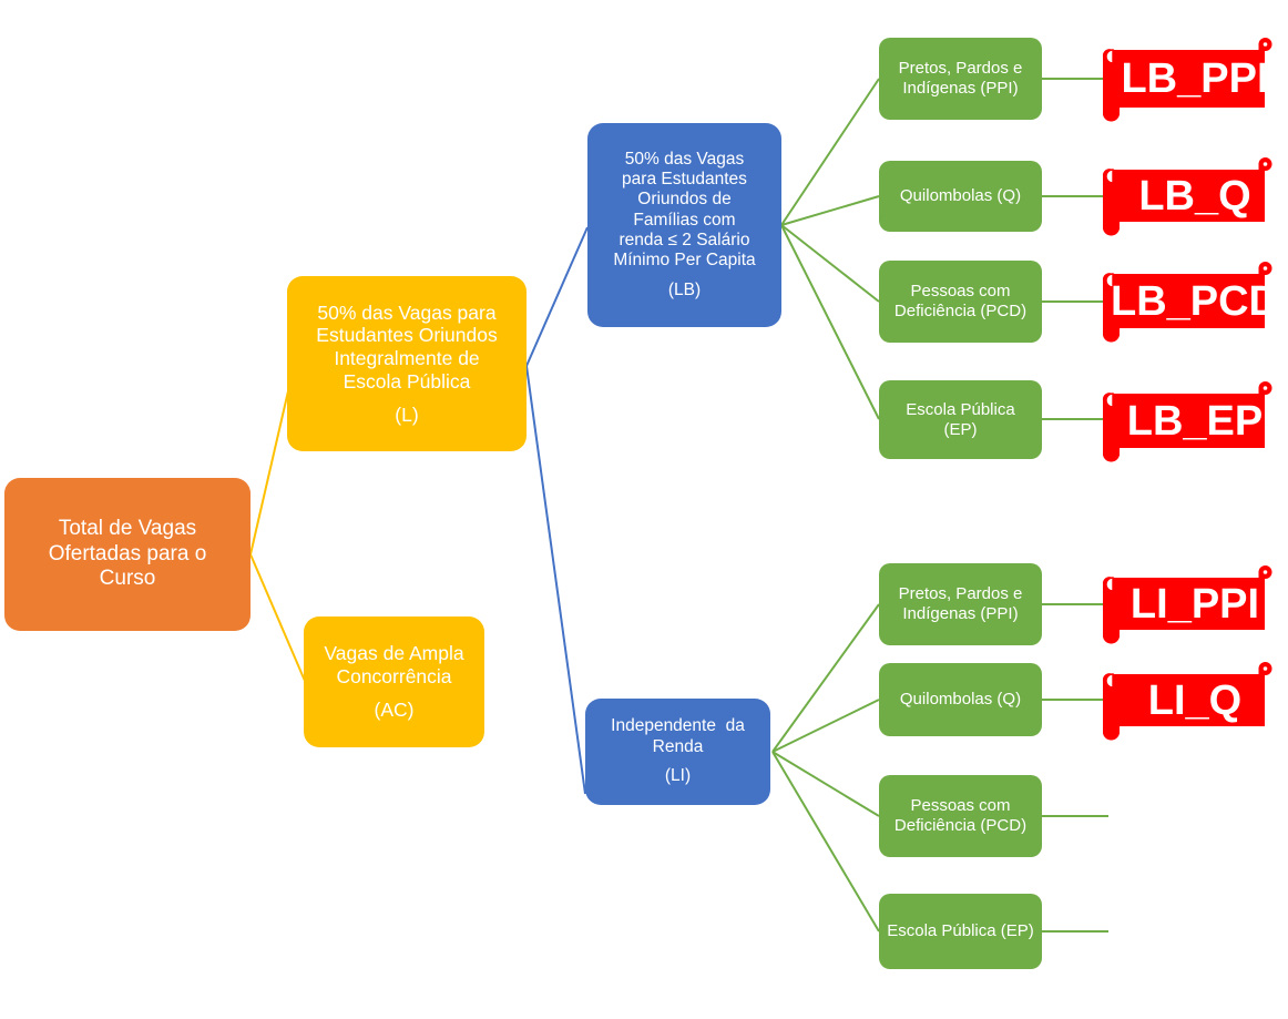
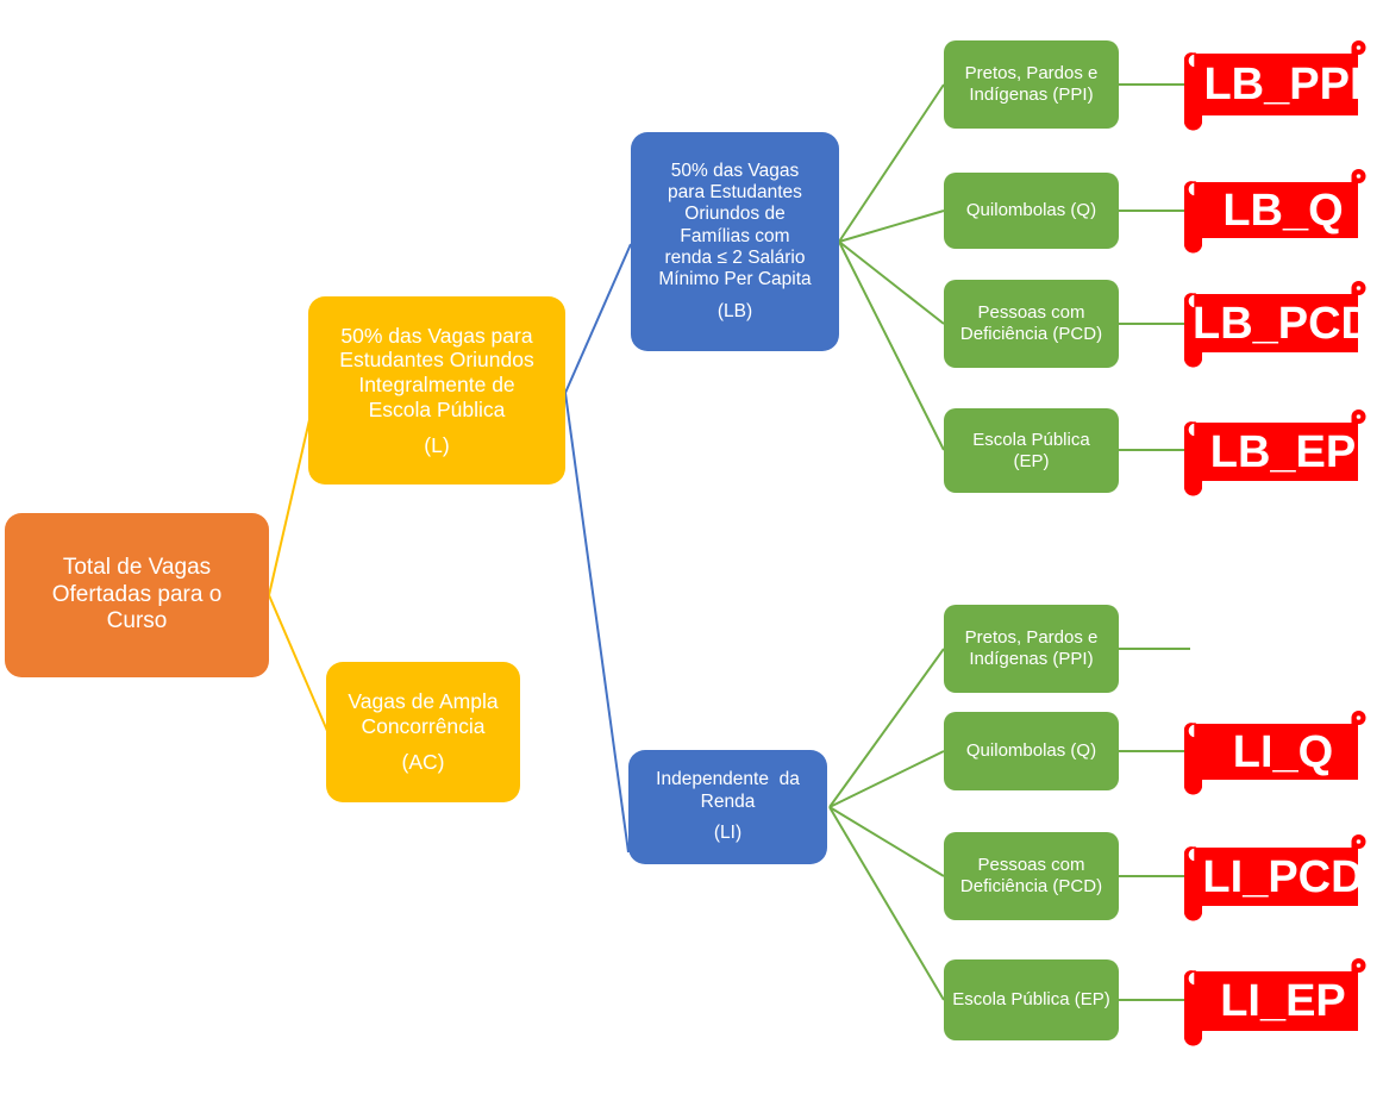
  Total de Vagas
  Ofertadas para o
  Curso
  50% das Vagas para
  Estudantes Oriundos
  Integralmente de
  Escola Pública
  (L)
  Vagas de Ampla
  Concorrência
  (AC)
  50% das Vagas
  para Estudantes
  Oriundos de
  Famílias com
  renda ≤ 2 Salário
  Mínimo Per Capita
  (LB)
  Independente da
  Renda
  (LI)
  Pretos, Pardos e
  Indígenas (PPI)
  Quilombolas (Q)
  Pessoas com
  Deficiência (PCD)
  Escola Pública
  (EP)
  Pretos, Pardos e
  Indígenas (PPI)
  Quilombolas (Q)
  Pessoas com
  Deficiência (PCD)
  Escola Pública (EP)
  LB_PPI
  LB_Q
  LB_PCD
  LB_EP
- LI_PPI
  LI_Q
+ LI_PCD
+ LI_EP
